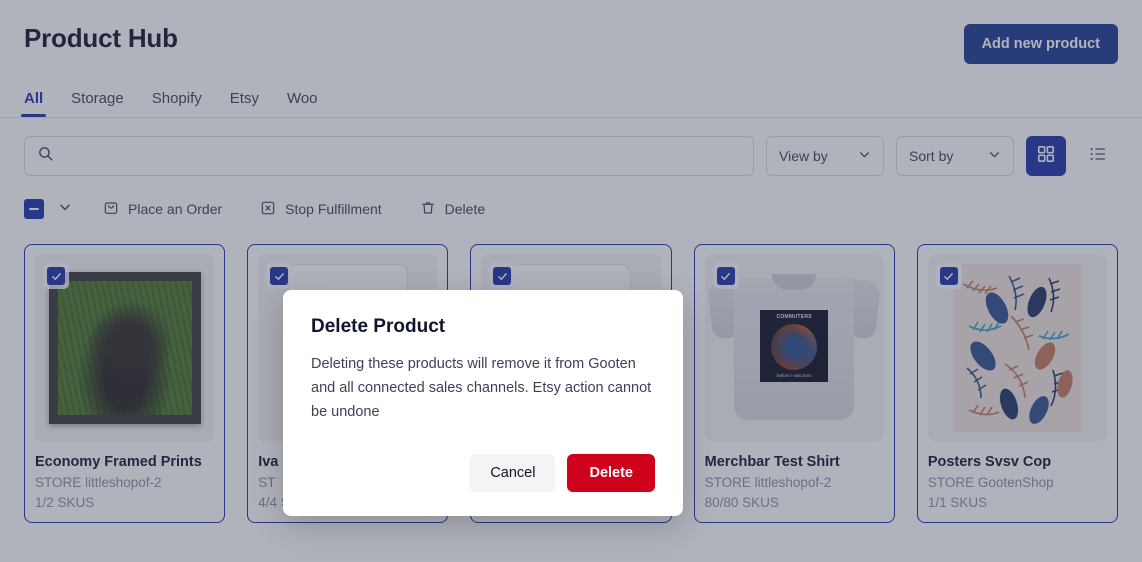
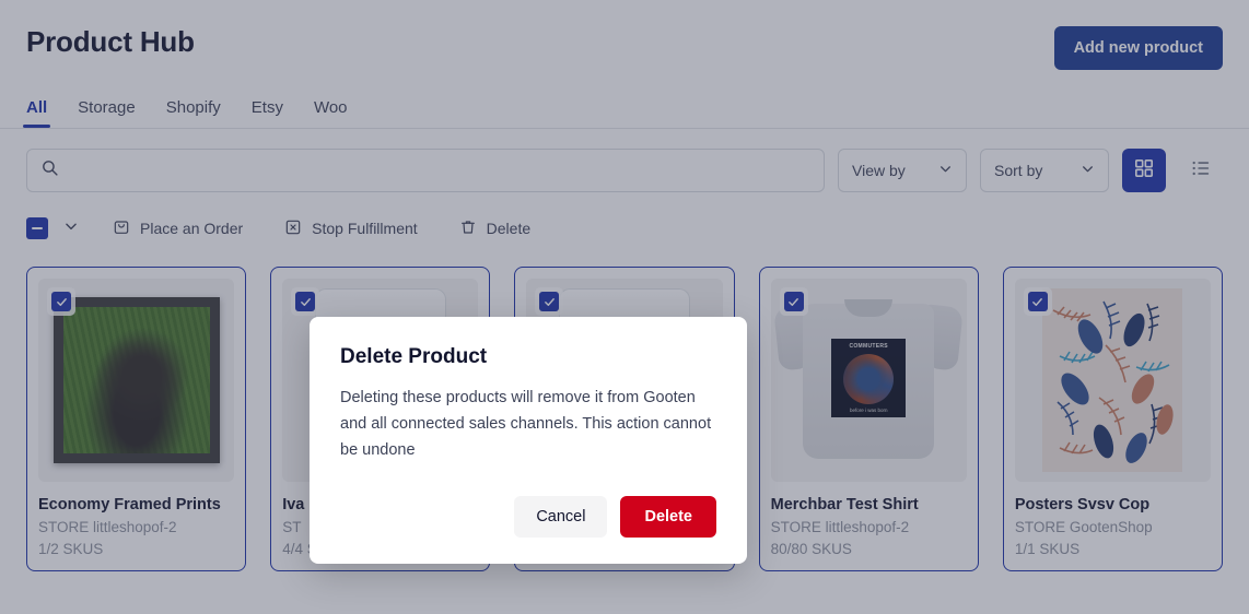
  Product Hub
  Add new product
  All
  Storage
  Shopify
  Etsy
  Woo
  View by
  Sort by
  Place an Order
  Stop Fulfillment
  Delete
  Economy Framed Prints
  STORE littleshopof-2
  1/2 SKUS
  Iva
  ST
  Merchbar Test Shirt
  STORE littleshopof-2
  80/80 SKUS
  Posters Svsv Cop
  STORE GootenShop
  1/1 SKUS
  Delete Product
- Deleting these products will remove it from Gooten and all connected sales channels. Etsy action cannot be undone
+ Deleting these products will remove it from Gooten and all connected sales channels. This action cannot be undone
  Cancel
  Delete
